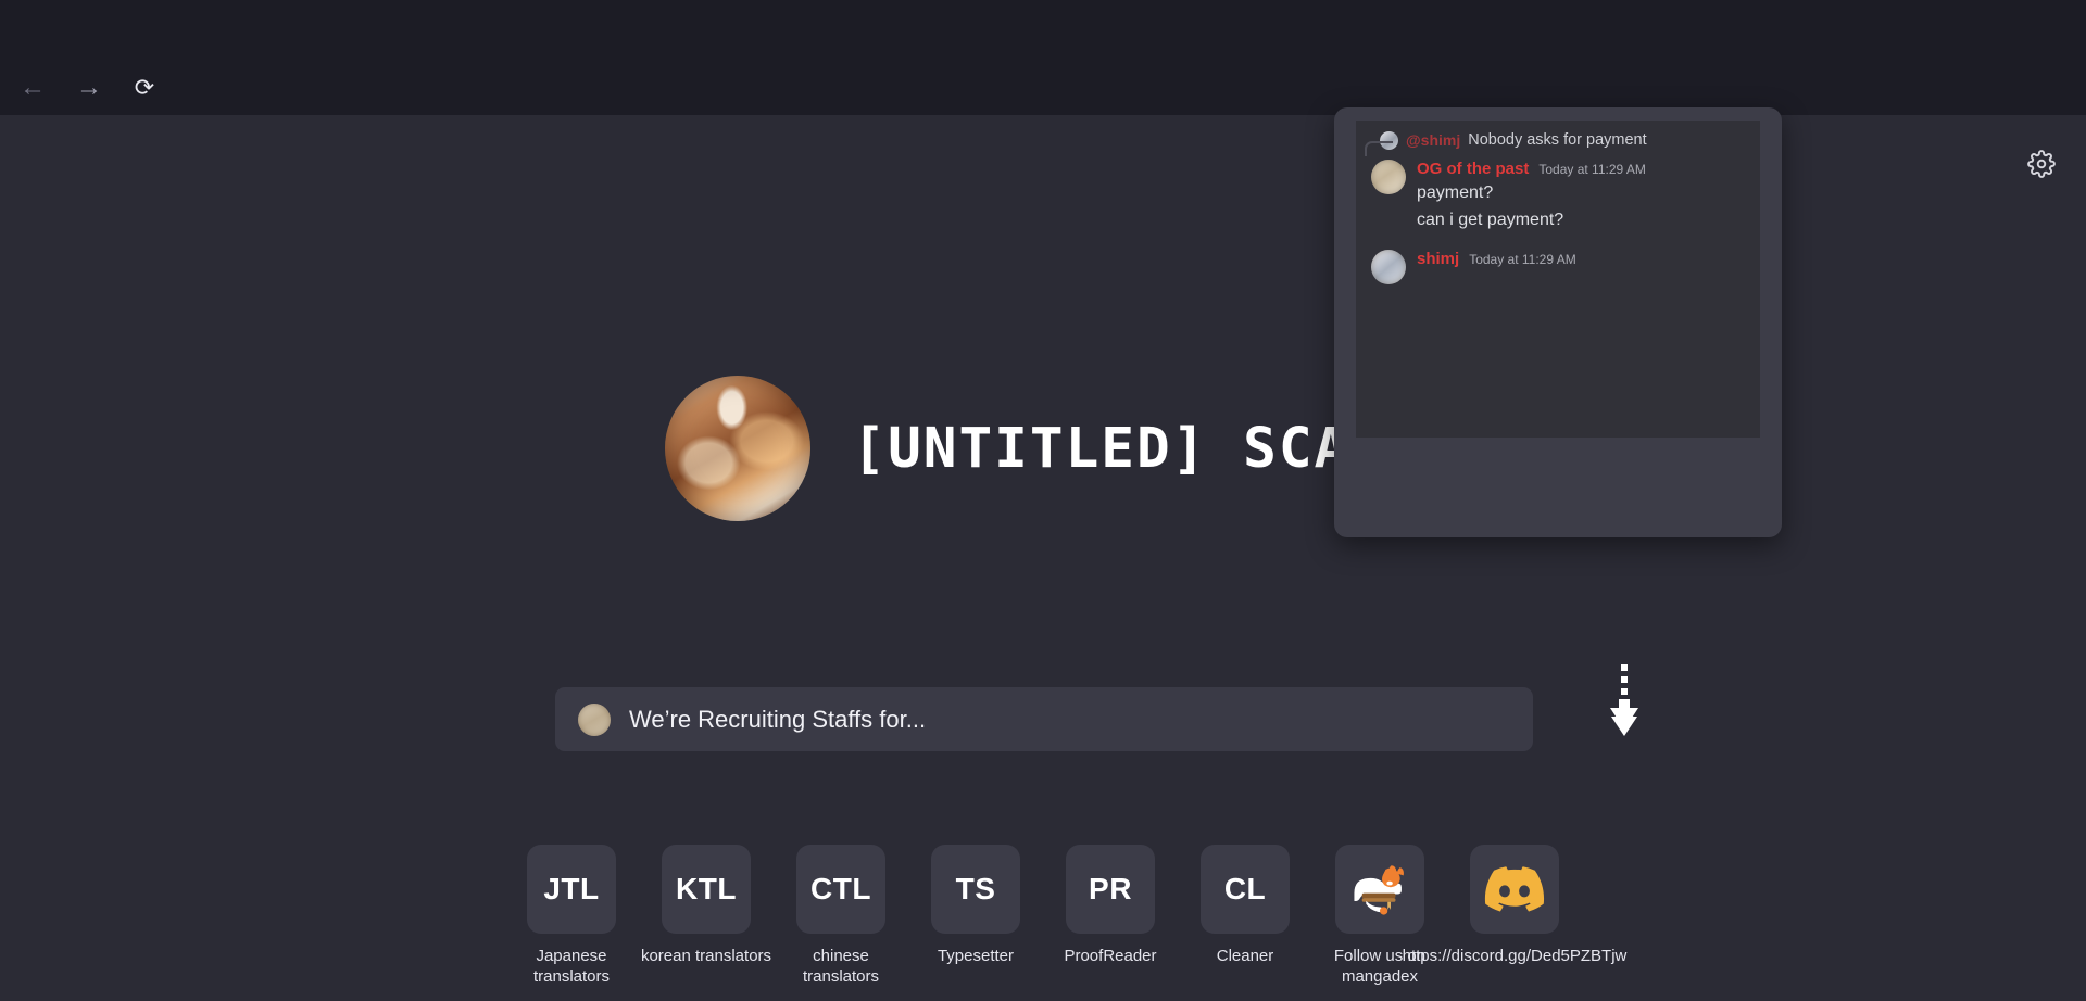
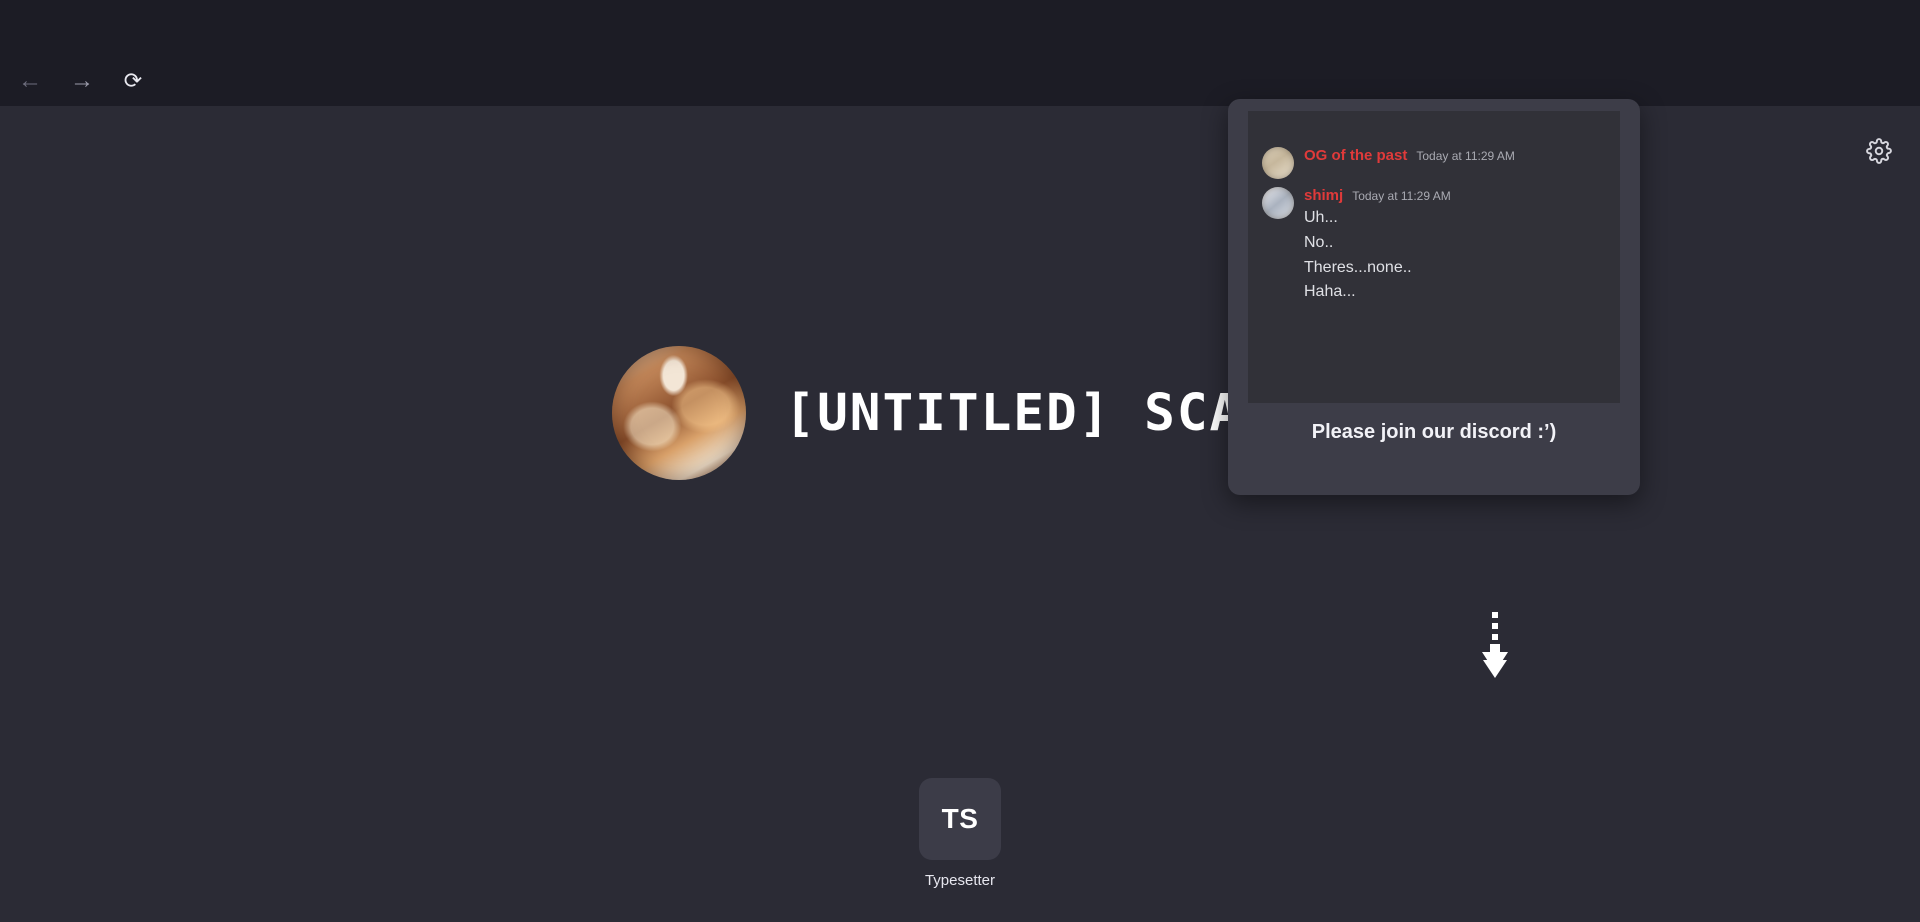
  ←
  →
  ⟳
  [UNTITLED] SCA
- We’re Recruiting Staffs for...
- JTL
- Japanese translators
- KTL
- korean translators
- CTL
- chinese translators
  TS
  Typesetter
- PR
- ProofReader
- CL
- Cleaner
- Follow us on mangadex
- https://discord.gg/Ded5PZBTjw
- @shimj
- Nobody asks for payment
  OG of the past
  Today at 11:29 AM
- payment?
- can i get payment?
  shimj
  Today at 11:29 AM
+ Uh...
+ No..
+ Theres...none..
+ Haha...
+ Please join our discord :’)
